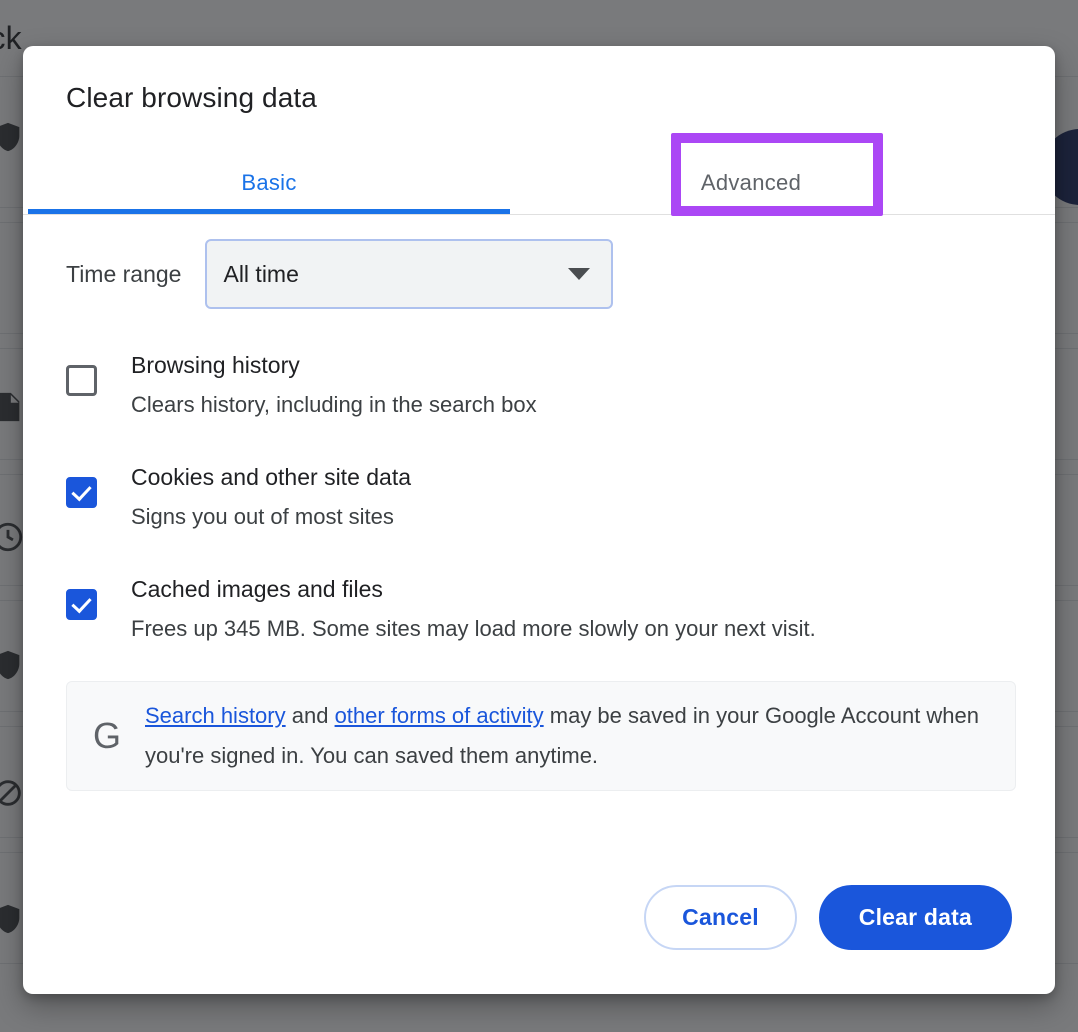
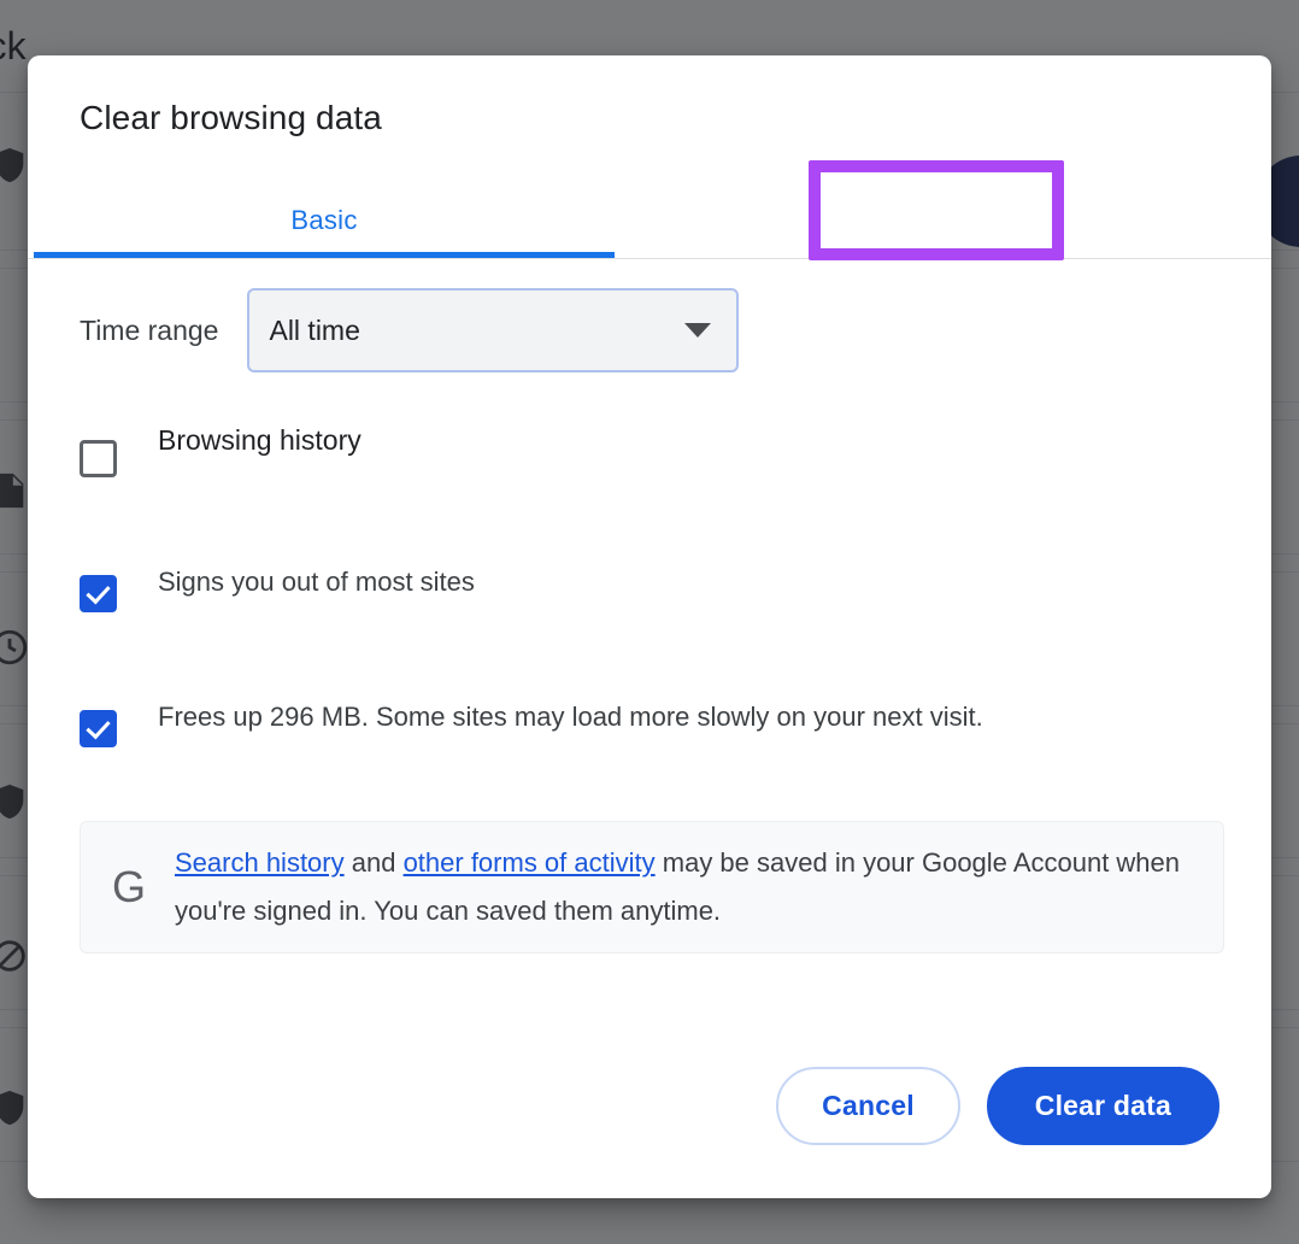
  Clear browsing data
  Basic
- Advanced
  Time range
  All time
  Browsing history
- Clears history, including in the search box
- Cookies and other site data
  Signs you out of most sites
- Cached images and files
- Frees up 345 MB. Some sites may load more slowly on your next visit.
+ Frees up 296 MB. Some sites may load more slowly on your next visit.
  G
  Search history and other forms of activity may be saved in your Google Account when you're signed in. You can saved them anytime.
  Cancel
  Clear data
